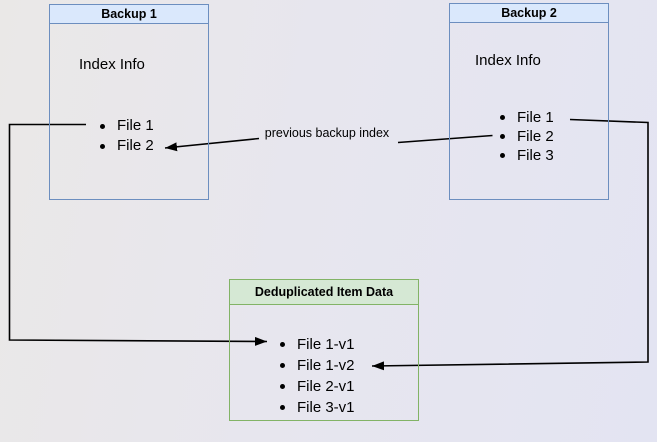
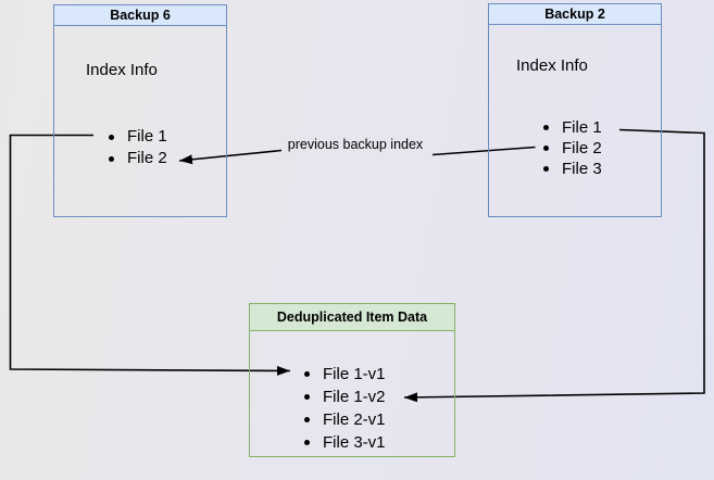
- Backup 1
+ Backup 6
  Index Info
  File 1
  File 2
  Backup 2
  Index Info
  File 1
  File 2
  File 3
  Deduplicated Item Data
  File 1-v1
  File 1-v2
  File 2-v1
  File 3-v1
  previous backup index
